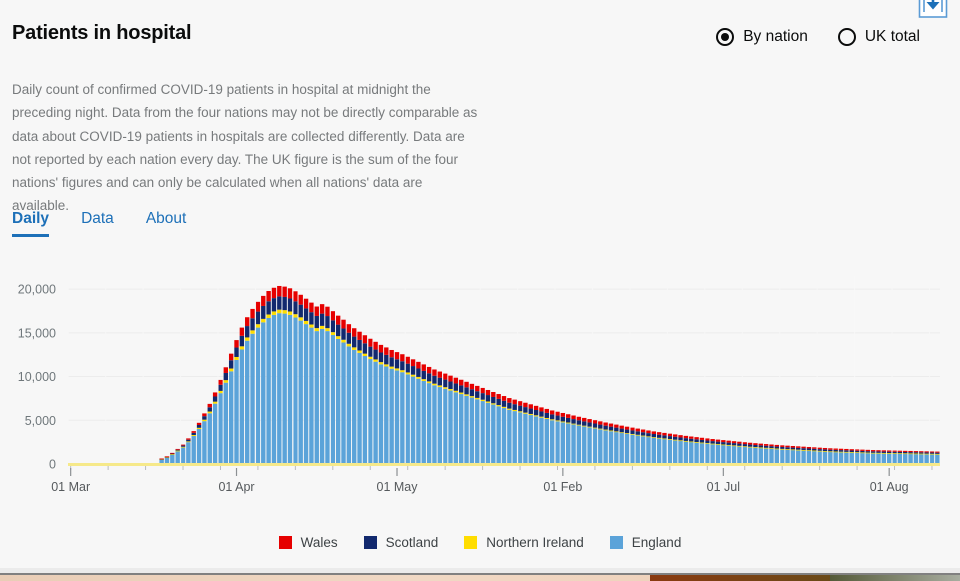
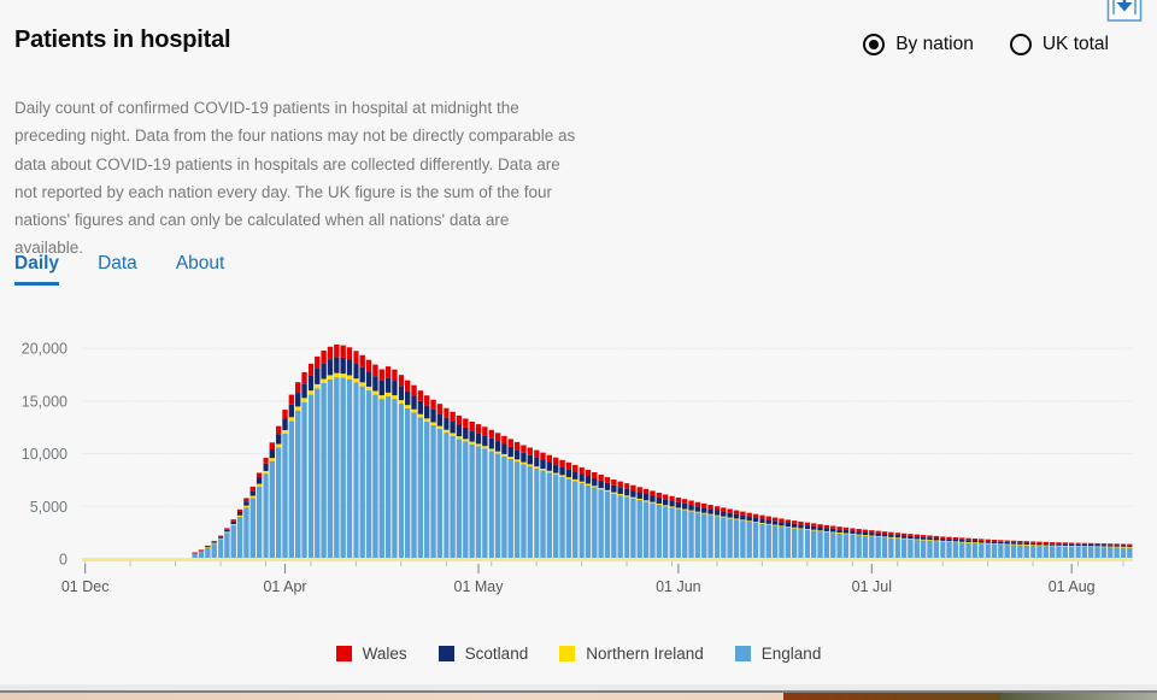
  Patients in hospital
  By nation
  UK total
  Daily count of confirmed COVID-19 patients in hospital at midnight the preceding night. Data from the four nations may not be directly comparable as data about COVID-19 patients in hospitals are collected differently. Data are not reported by each nation every day. The UK figure is the sum of the four nations' figures and can only be calculated when all nations' data are available.
  Daily
  Data
  About
  0
  5,000
  10,000
  15,000
  20,000
- 01 Mar
+ 01 Dec
  01 Apr
  01 May
- 01 Feb
+ 01 Jun
  01 Jul
  01 Aug
  Wales
  Scotland
  Northern Ireland
  England
